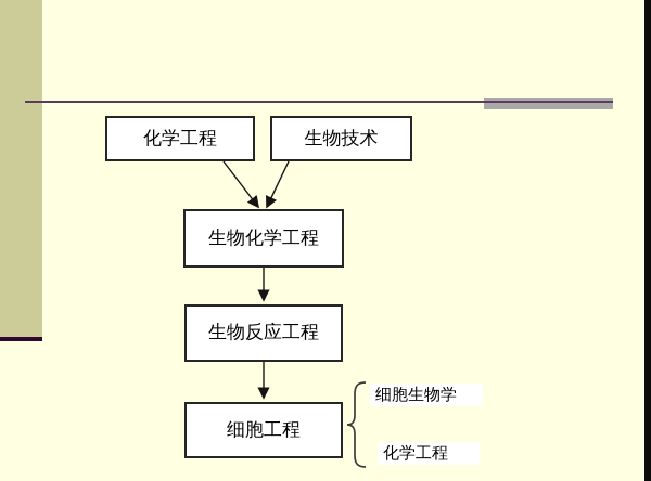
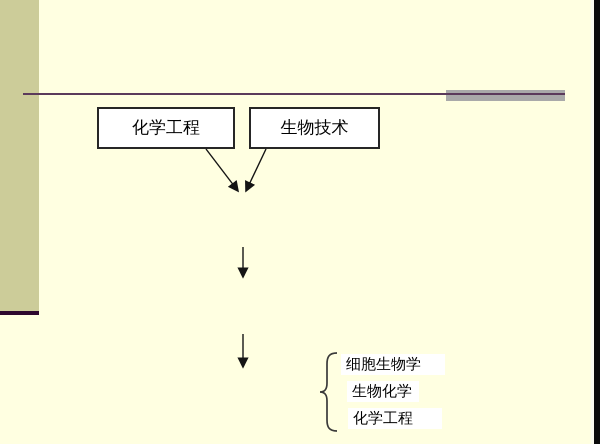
  化学工程
  生物技术
- 生物化学工程
- 生物反应工程
- 细胞工程
  细胞生物学
+ 生物化学
  化学工程
